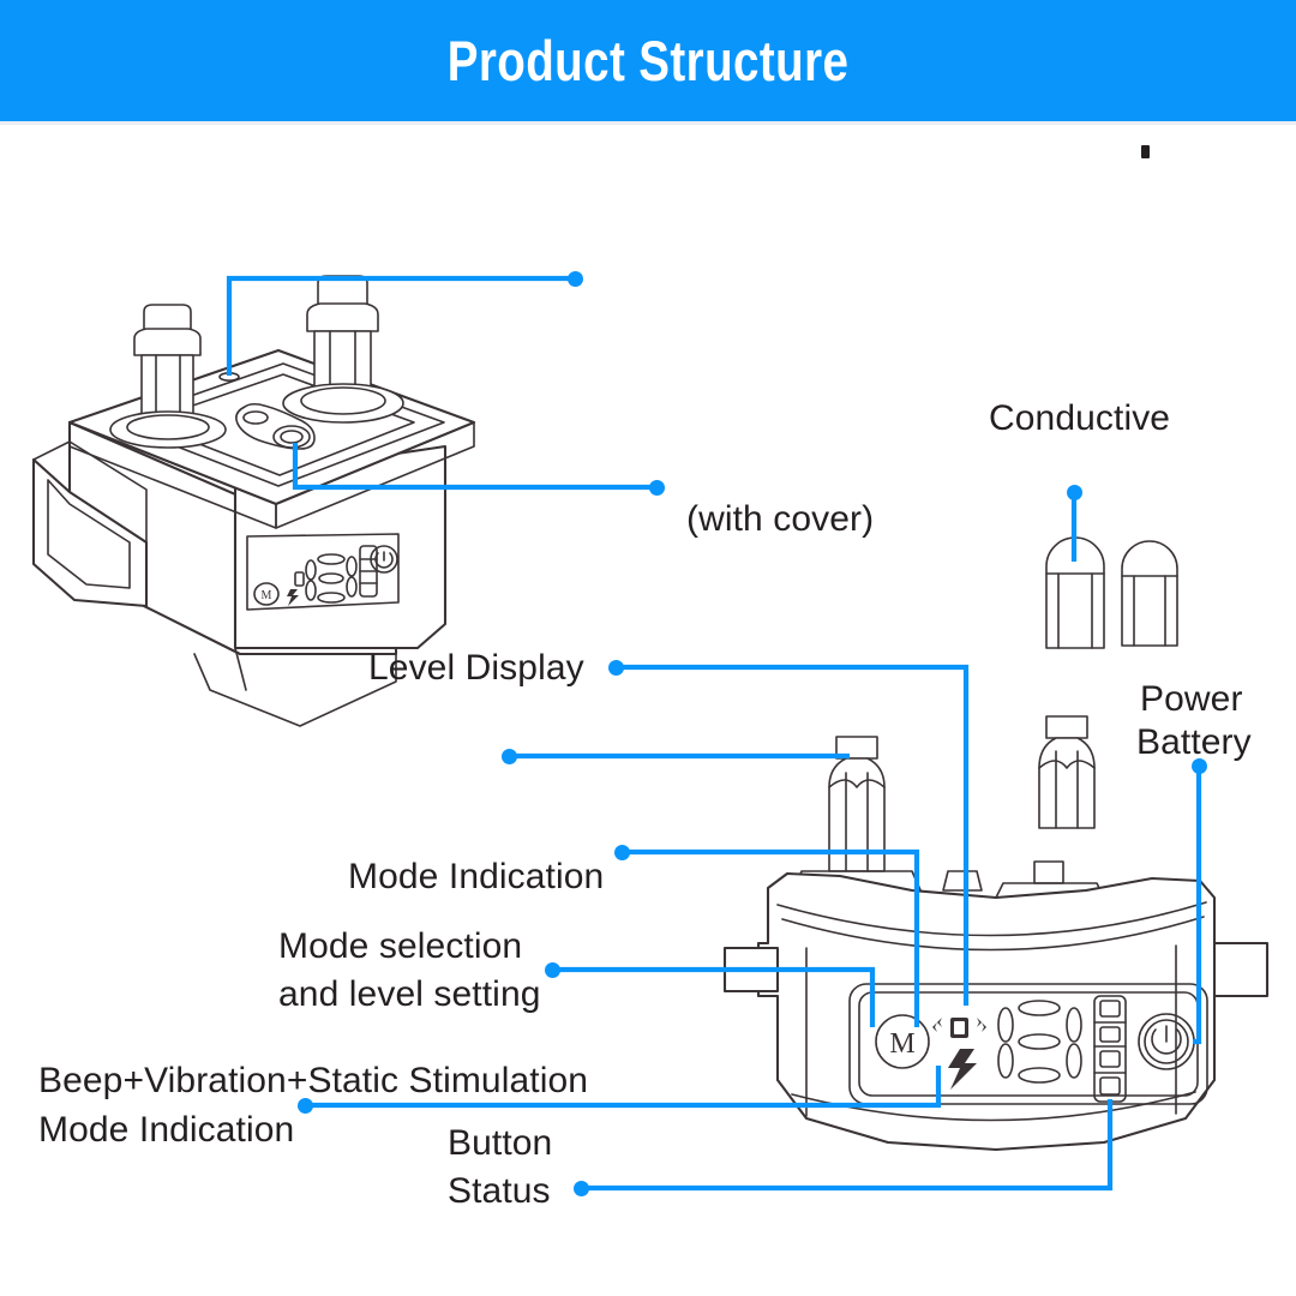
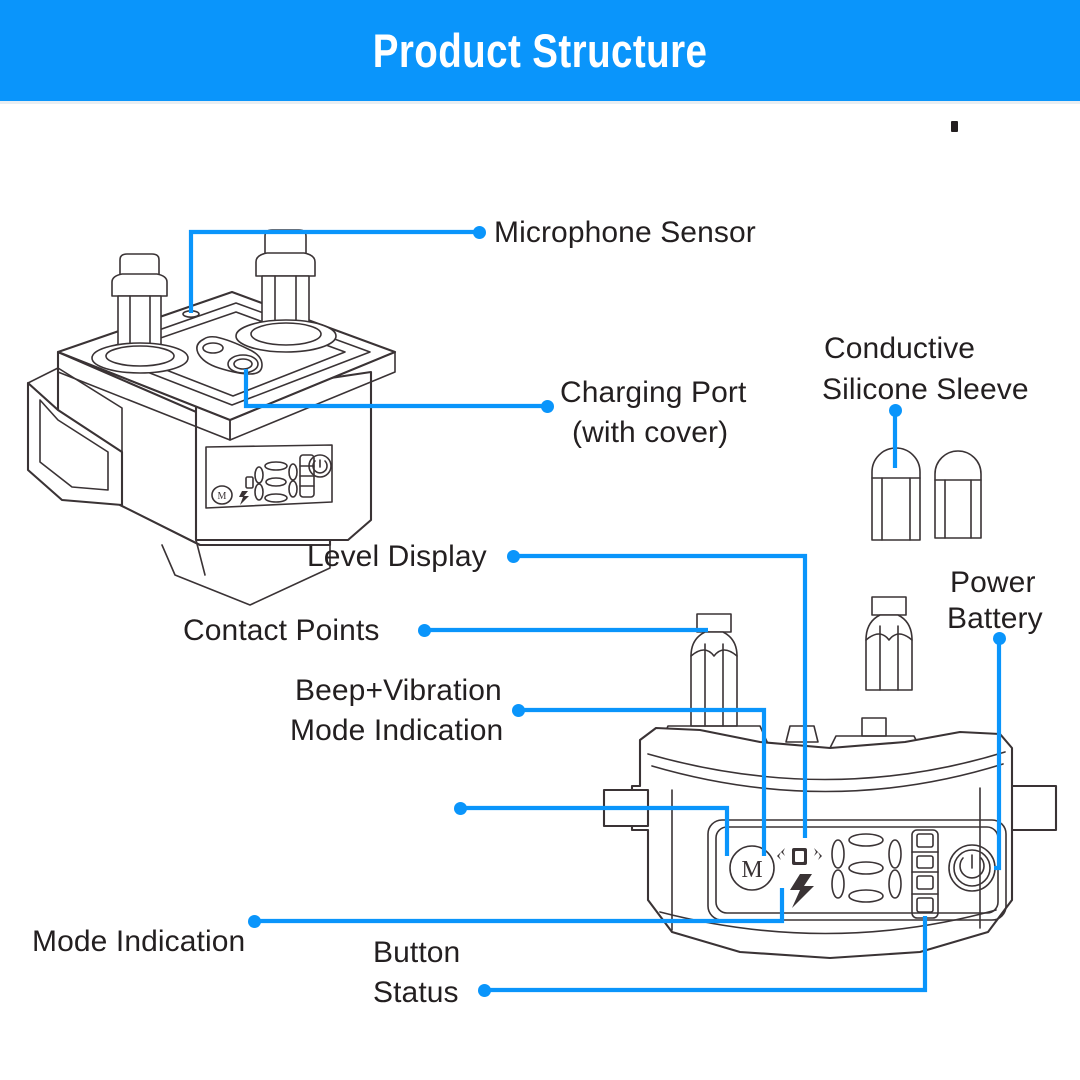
  Product Structure
  M
  M
+ Microphone Sensor
+ Charging Port
  (with cover)
  Conductive
+ Silicone Sleeve
  Power
  Battery
  Level Display
+ Contact Points
+ Beep+Vibration
  Mode Indication
- Mode selection
- and level setting
- Beep+Vibration+Static Stimulation
  Mode Indication
  Button
  Status
